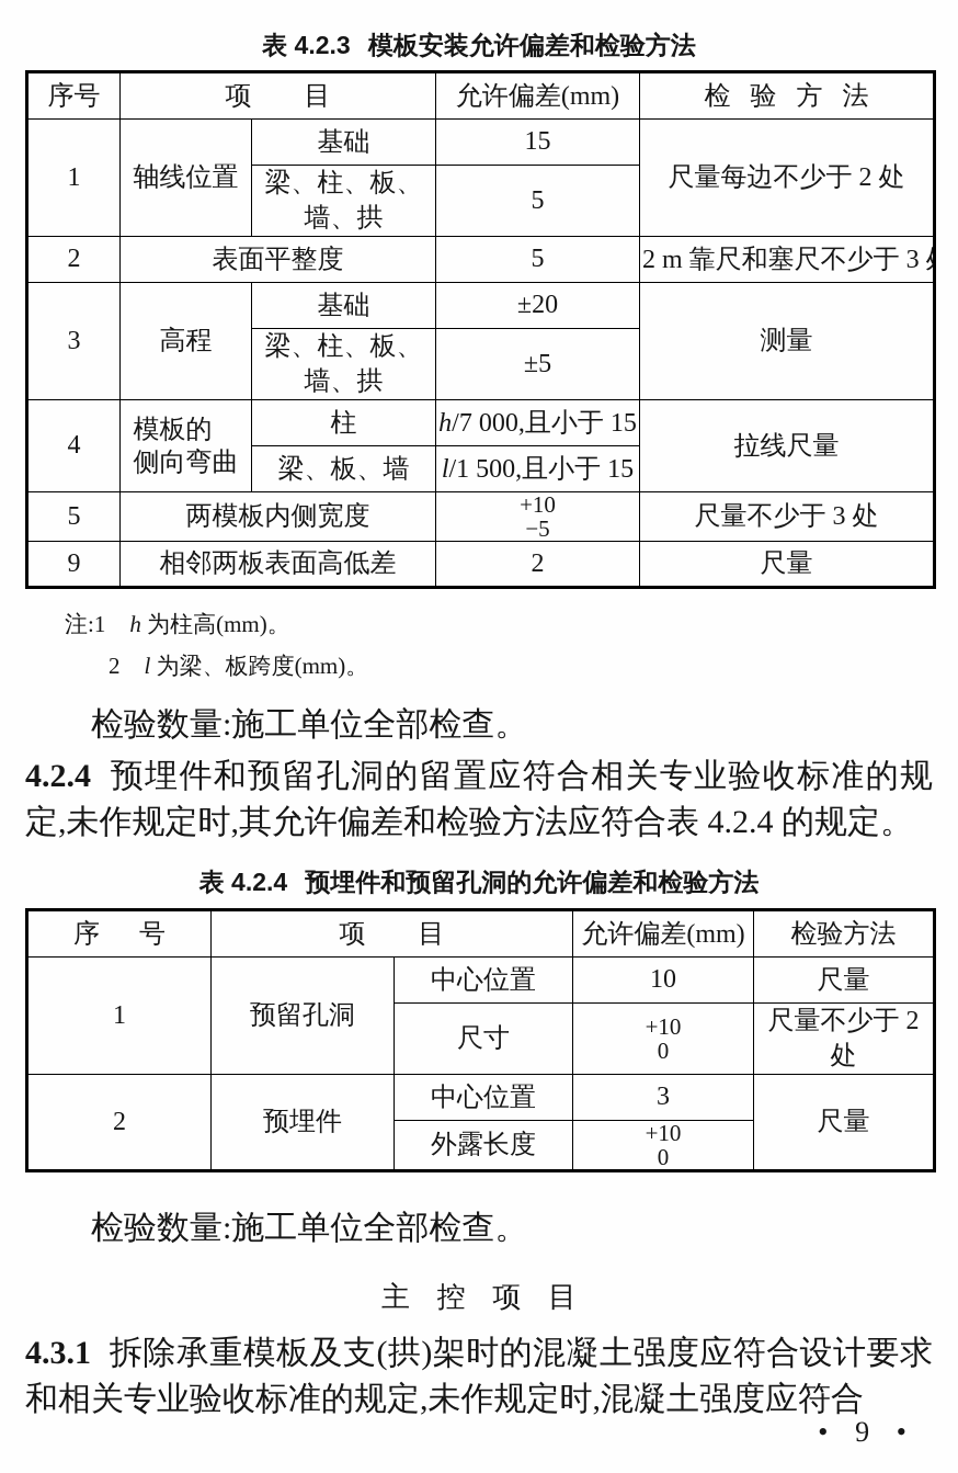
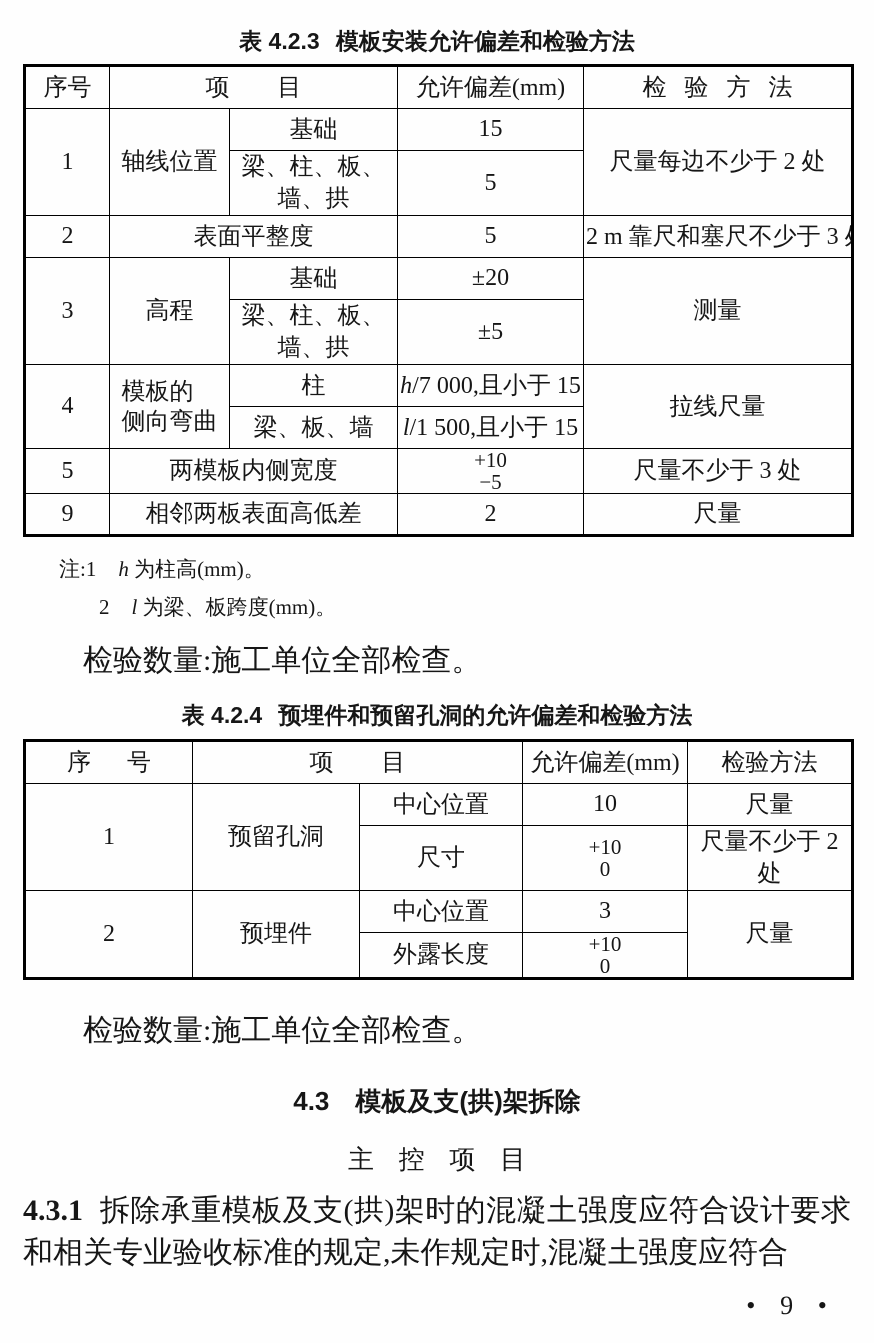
  表 4.2.3 模板安装允许偏差和检验方法
  序号	项目	允许偏差(mm)	检验方法
  1	轴线位置	基础	15	尺量每边不少于 2 处
  梁、柱、板、墙、拱	5
  2	表面平整度	5	2 m 靠尺和塞尺不少于 3
  3	高程	基础	±20	测量
  梁、柱、板、墙、拱	±5
  4	模板的 侧向弯曲	柱	h/7 000,且小于 15	拉线尺量
  梁、板、墙	l/1 500,且小于 15
  5	两模板内侧宽度	+10 −5	尺量不少于 3 处
  9	相邻两板表面高低差	2	尺量
  注:1 h 为柱高(mm)。
  2 l 为梁、板跨度(mm)。
  检验数量:施工单位全部检查。
- 4.2.4 预埋件和预留孔洞的留置应符合相关专业验收标准的规定,未作规定时,其允许偏差和检验方法应符合表 4.2.4 的规定。
  表 4.2.4 预埋件和预留孔洞的允许偏差和检验方法
  序号	项目	允许偏差(mm)	检验方法
  1	预留孔洞	中心位置	10	尺量
  尺寸	+10 0	尺量不少于 2 处
  2	预埋件	中心位置	3	尺量
  外露长度	+10 0
  检验数量:施工单位全部检查。
+ 4.3 模板及支(拱)架拆除
  主控项目
  4.3.1 拆除承重模板及支(拱)架时的混凝土强度应符合设计要求和相关专业验收标准的规定,未作规定时,混凝土强度应符合
  • 9 •
